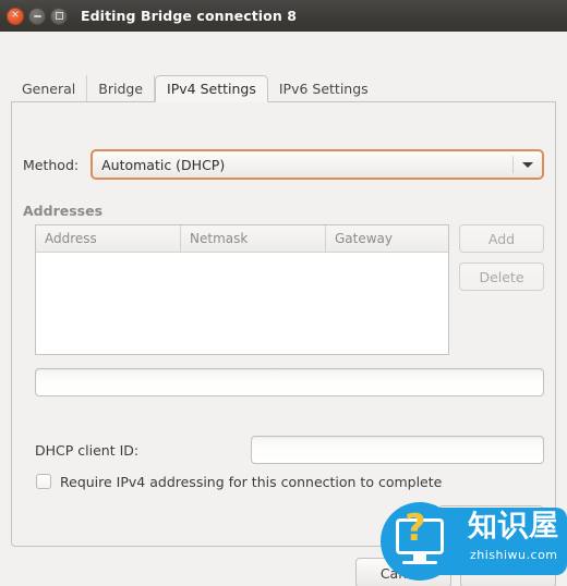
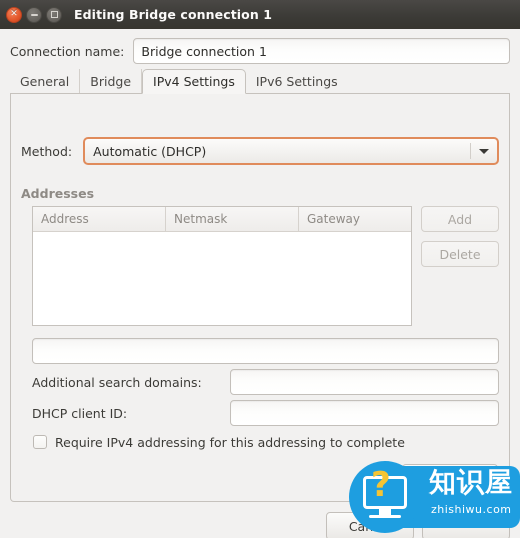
  ✕
- Editing Bridge connection 8
+ Editing Bridge connection 1
+ Connection name:
+ Bridge connection 1
  General
  Bridge
  IPv4 Settings
  IPv6 Settings
  Method:
  Automatic (DHCP)
  Addresses
  Address
  Netmask
  Gateway
  Add
  Delete
+ Additional search domains:
  DHCP client ID:
- Require IPv4 addressing for this connection to complete
+ Require IPv4 addressing for this addressing to complete
  ?
  知识屋
  zhishiwu.com
